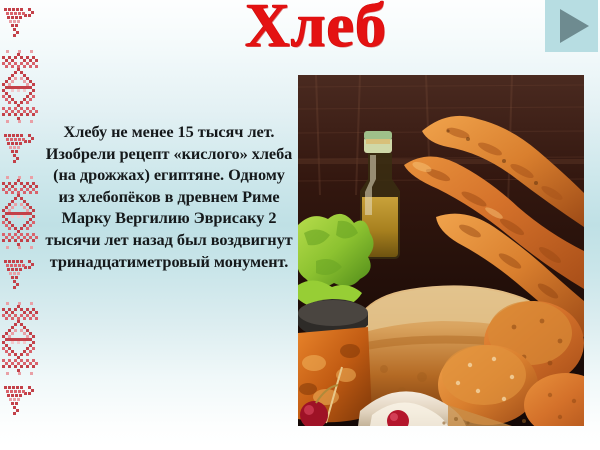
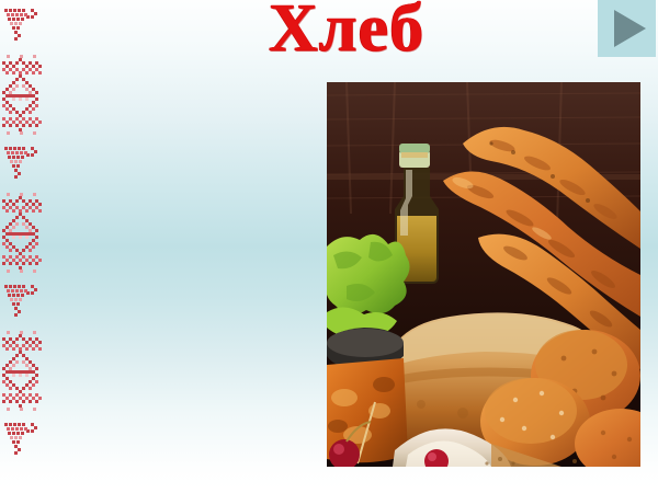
  Хлеб
- Хлебу не менее 15 тысяч лет. Изобрели рецепт «кислого» хлеба (на дрожжах) египтяне. Одному из хлебопёков в древнем Риме Марку Вергилию Эврисаку 2 тысячи лет назад был воздвигнут тринадцатиметровый монумент.
